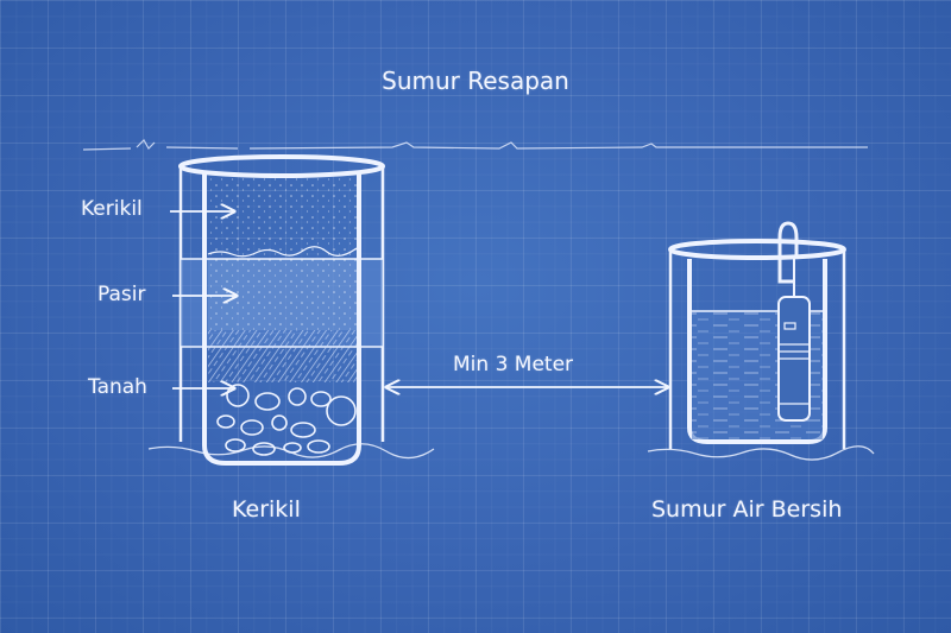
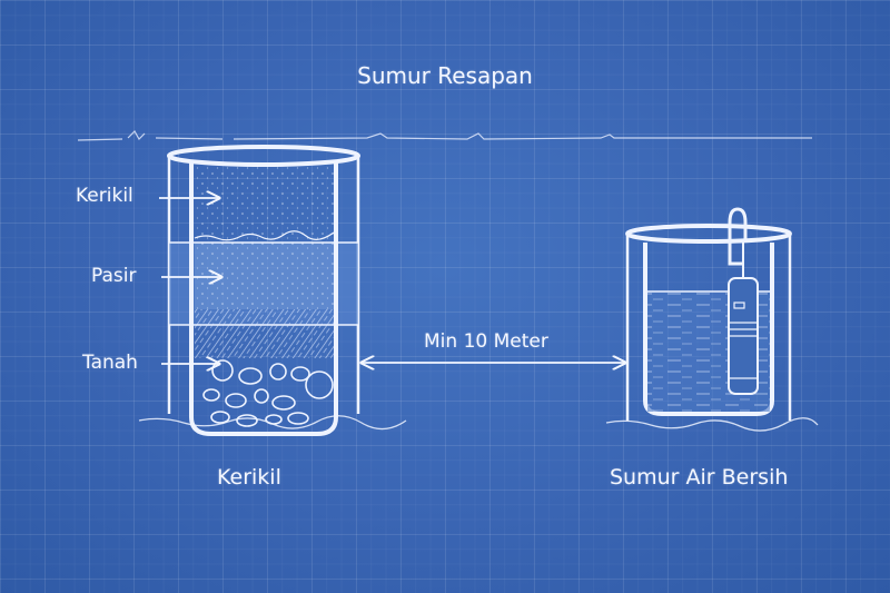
  Sumur Resapan
  Kerikil
  Pasir
  Tanah
- Min 3 Meter
+ Min 10 Meter
  Kerikil
  Sumur Air Bersih
